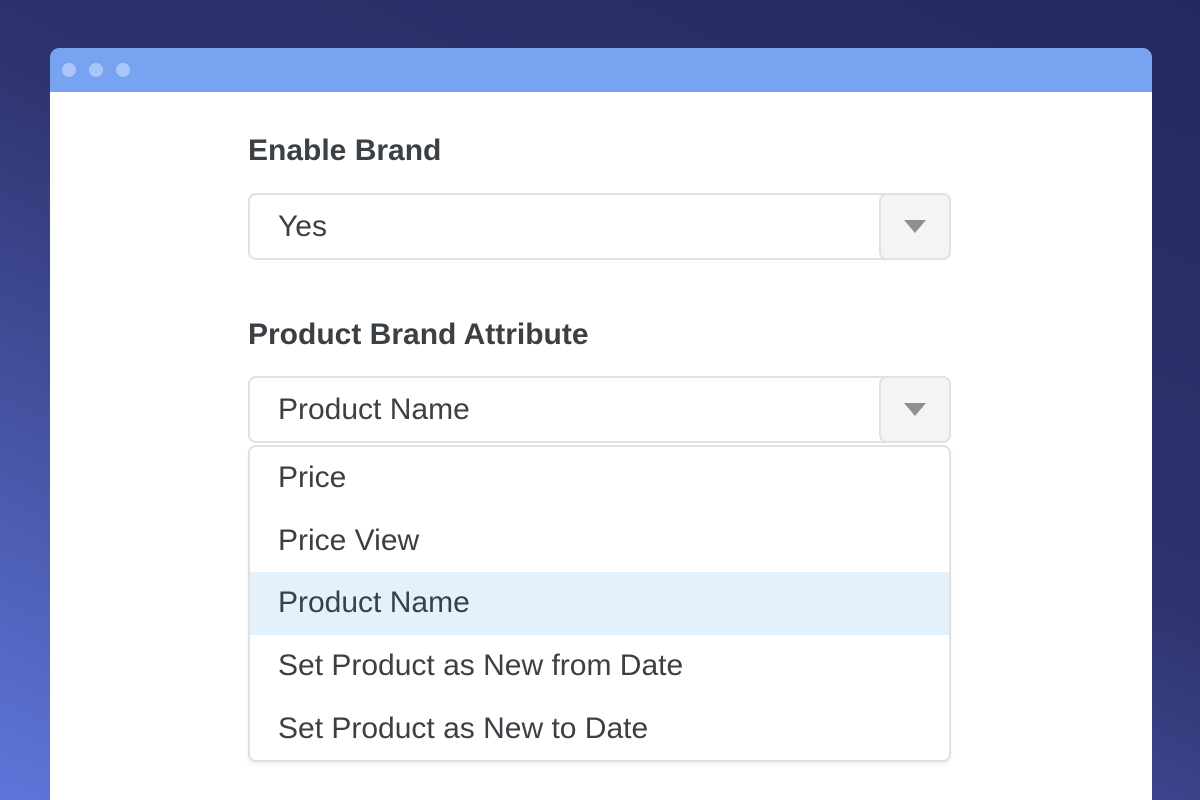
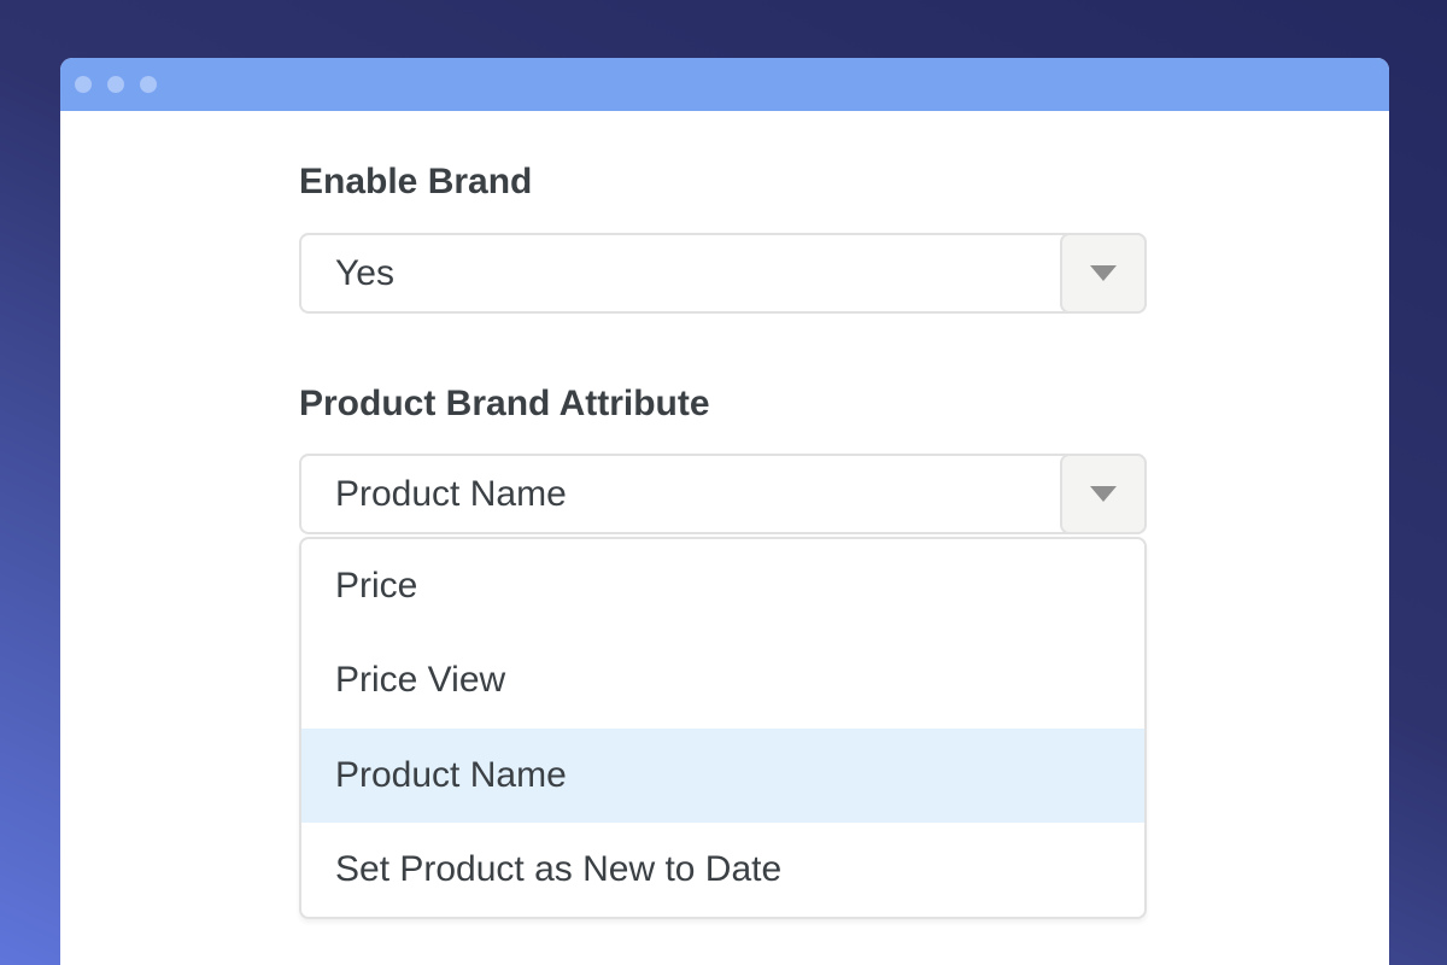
  Enable Brand
  Yes
  Product Brand Attribute
  Product Name
  Price
  Price View
  Product Name
- Set Product as New from Date
  Set Product as New to Date
